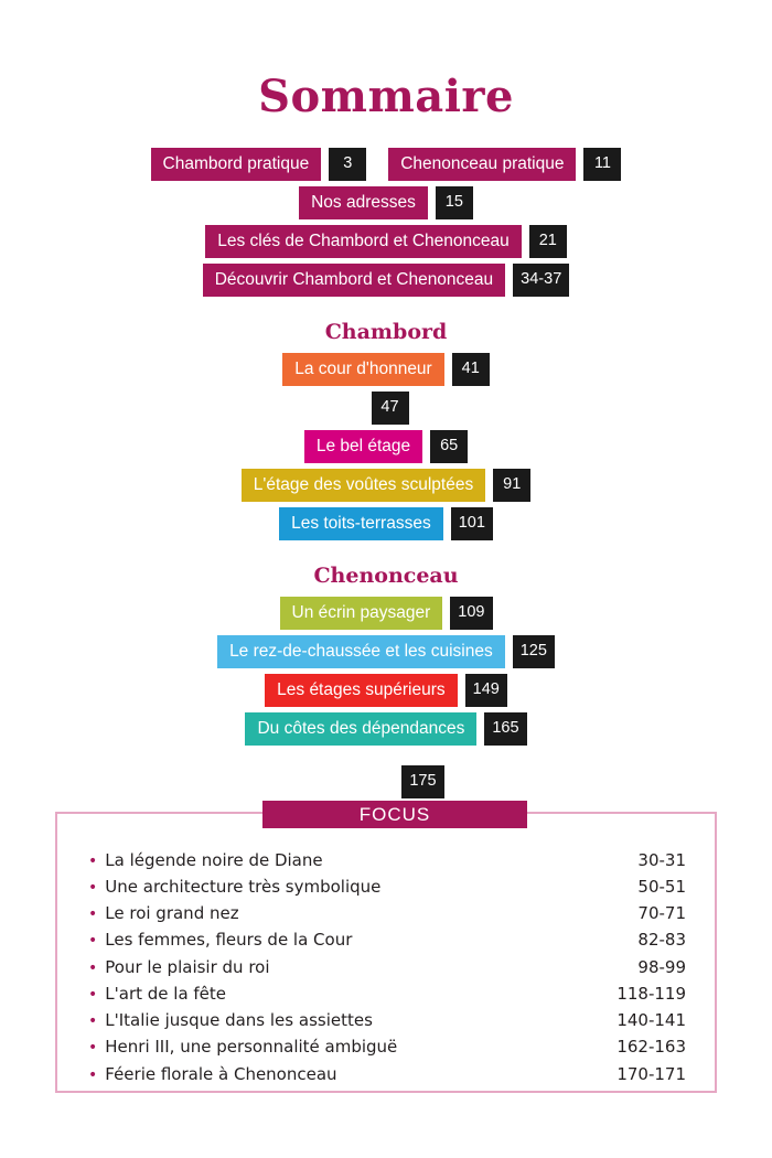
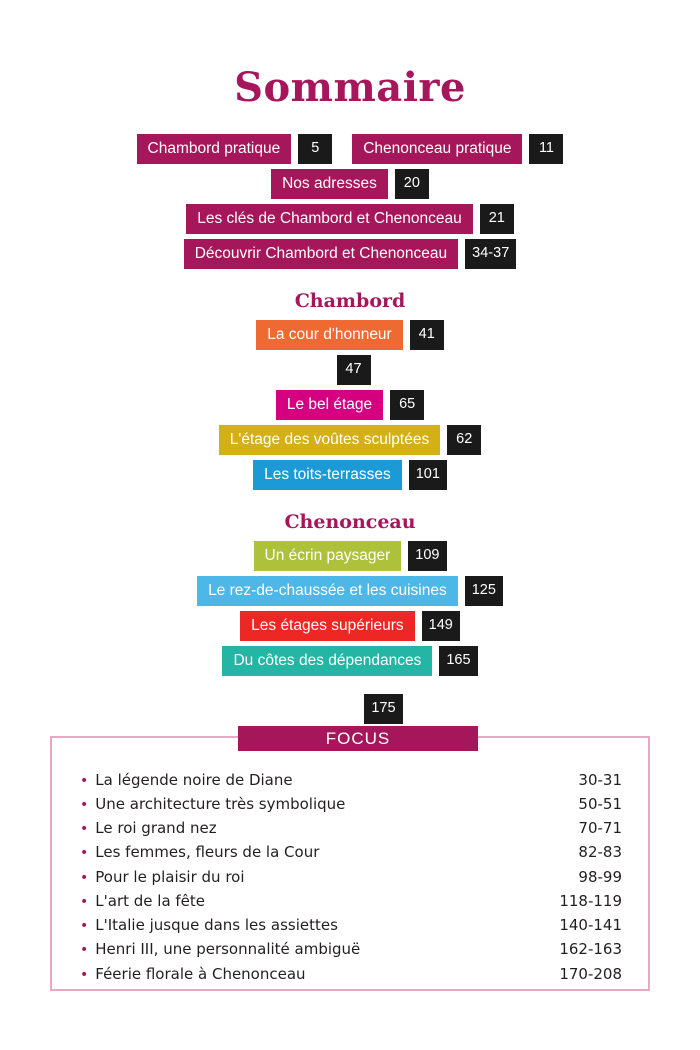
  Sommaire
  Chambord pratique
- 3
+ 5
  Chenonceau pratique
  11
  Nos adresses
- 15
+ 20
  Les clés de Chambord et Chenonceau
  21
  Découvrir Chambord et Chenonceau
  34-37
  Chambord
  La cour d'honneur
  41
  47
  Le bel étage
  65
  L'étage des voûtes sculptées
- 91
+ 62
  Les toits-terrasses
  101
  Chenonceau
  Un écrin paysager
  109
  Le rez-de-chaussée et les cuisines
  125
  Les étages supérieurs
  149
  Du côtes des dépendances
  165
  175
  FOCUS
  •
  La légende noire de Diane
  30-31
  •
  Une architecture très symbolique
  50-51
  •
  Le roi grand nez
  70-71
  •
  Les femmes, fleurs de la Cour
  82-83
  •
  Pour le plaisir du roi
  98-99
  •
  L'art de la fête
  118-119
  •
  L'Italie jusque dans les assiettes
  140-141
  •
  Henri III, une personnalité ambiguë
  162-163
  •
  Féerie florale à Chenonceau
- 170-171
+ 170-208
